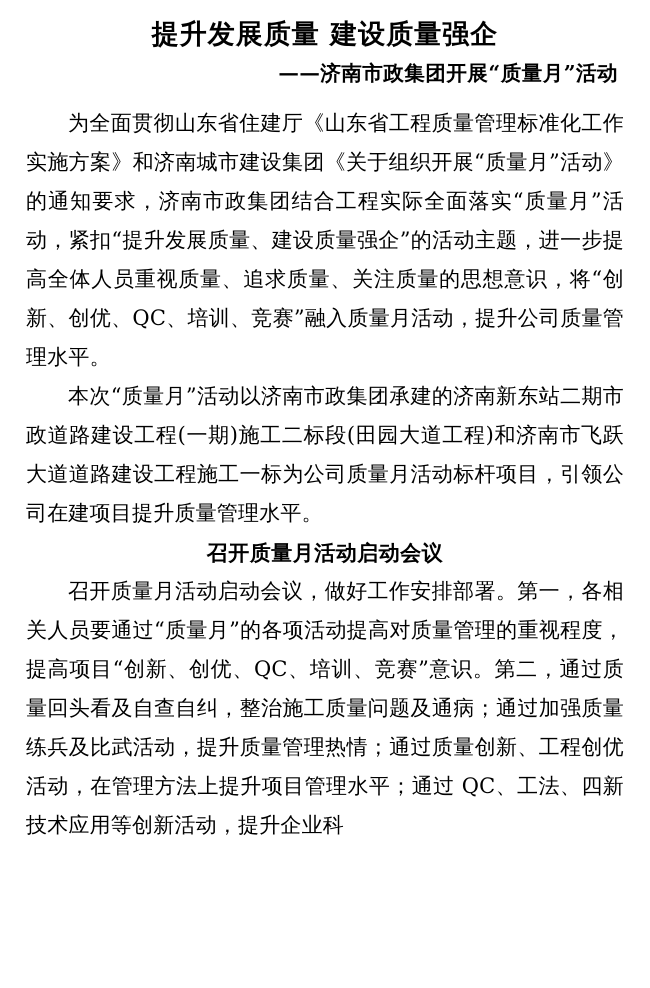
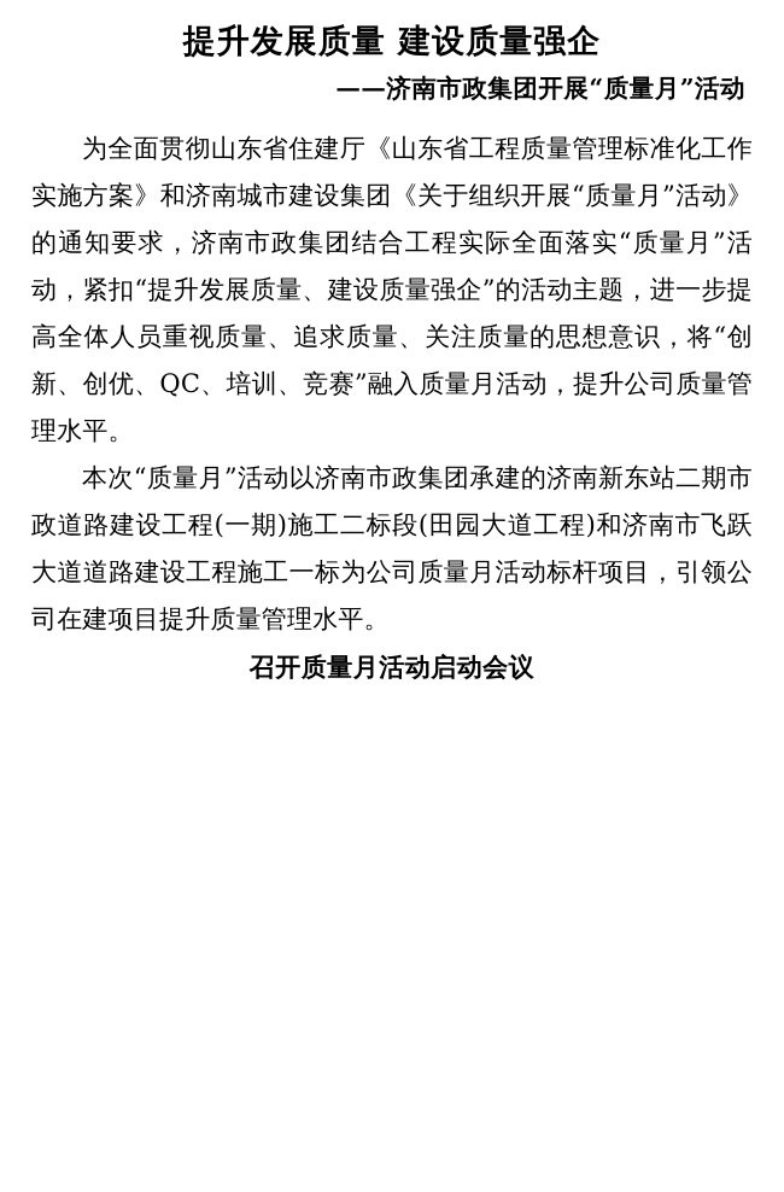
  提升发展质量 建设质量强企
  ——济南市政集团开展“质量月”活动
  为全面贯彻山东省住建厅《山东省工程质量管理标准化工作实施方案》和济南城市建设集团《关于组织开展“质量月”活动》的通知要求，济南市政集团结合工程实际全面落实“质量月”活动，紧扣“提升发展质量、建设质量强企”的活动主题，进一步提高全体人员重视质量、追求质量、关注质量的思想意识，将“创新、创优、QC、培训、竞赛”融入质量月活动，提升公司质量管理水平。
  本次“质量月”活动以济南市政集团承建的济南新东站二期市政道路建设工程(一期)施工二标段(田园大道工程)和济南市飞跃大道道路建设工程施工一标为公司质量月活动标杆项目，引领公司在建项目提升质量管理水平。
  召开质量月活动启动会议
- 召开质量月活动启动会议，做好工作安排部署。第一，各相关人员要通过“质量月”的各项活动提高对质量管理的重视程度，提高项目“创新、创优、QC、培训、竞赛”意识。第二，通过质量回头看及自查自纠，整治施工质量问题及通病；通过加强质量练兵及比武活动，提升质量管理热情；通过质量创新、工程创优活动，在管理方法上提升项目管理水平；通过 QC、工法、四新技术应用等创新活动，提升企业科
